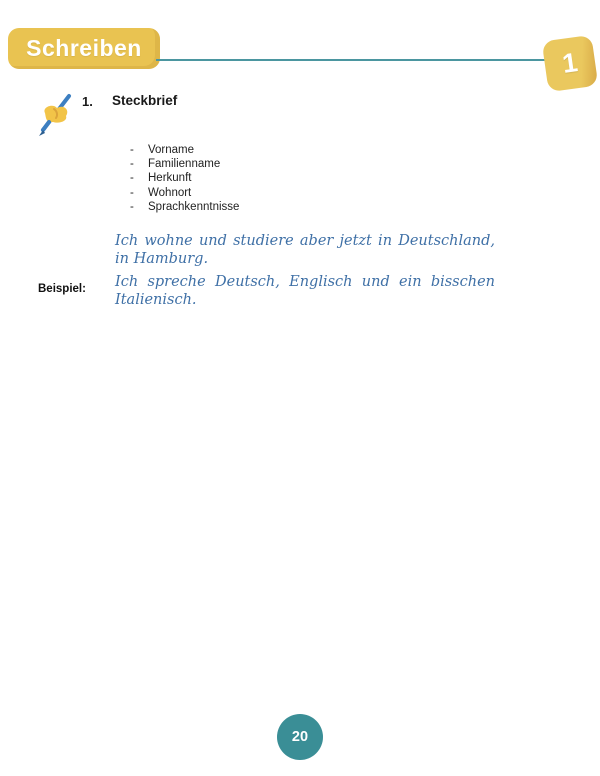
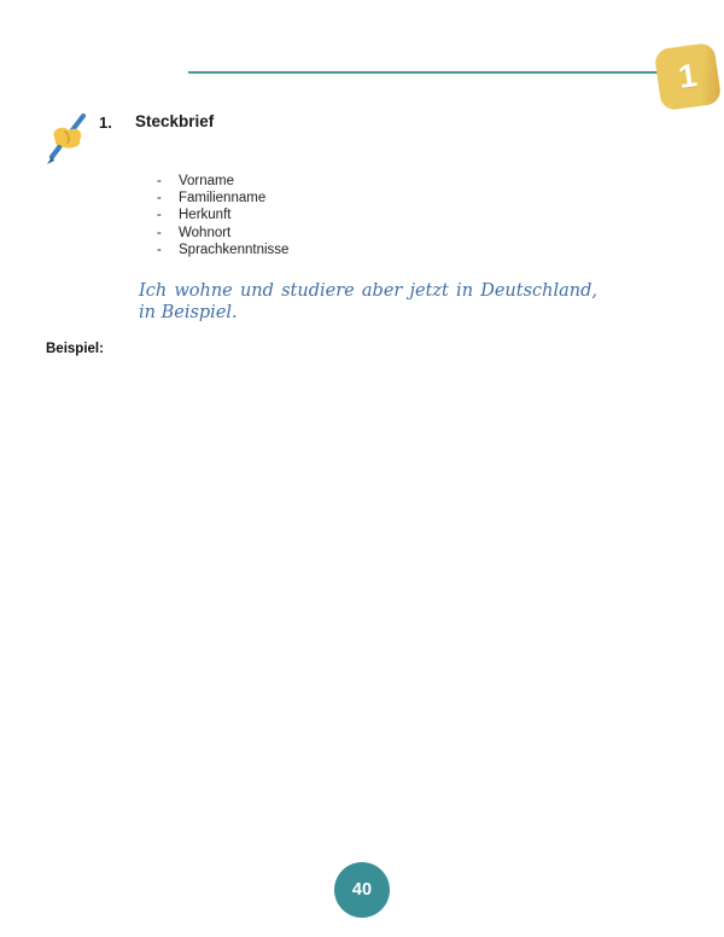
- Schreiben
  1.
  Steckbrief
  Vorname
  Familienname
  Herkunft
  Wohnort
  Sprachkenntnisse
  Beispiel:
- Ich wohne und studiere aber jetzt in Deutschland, in Hamburg.
+ Ich wohne und studiere aber jetzt in Deutschland, in Beispiel.
- Ich spreche Deutsch, Englisch und ein bisschen Italienisch.
- 20
+ 40
